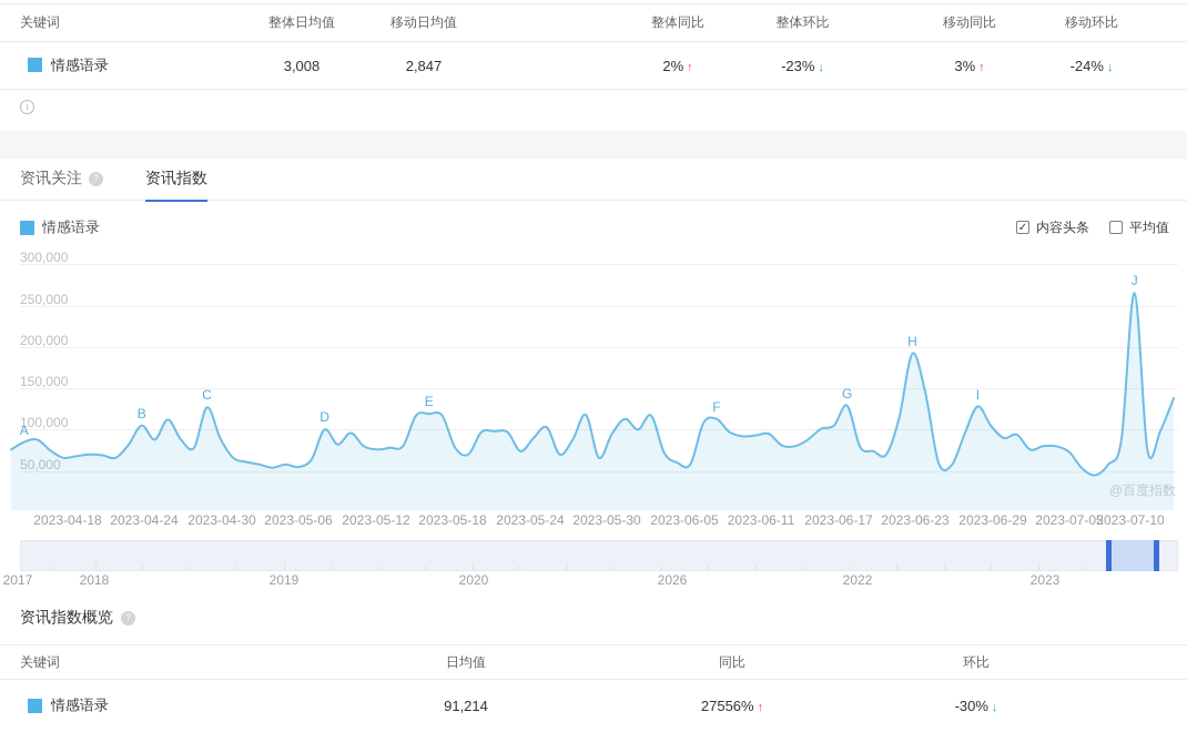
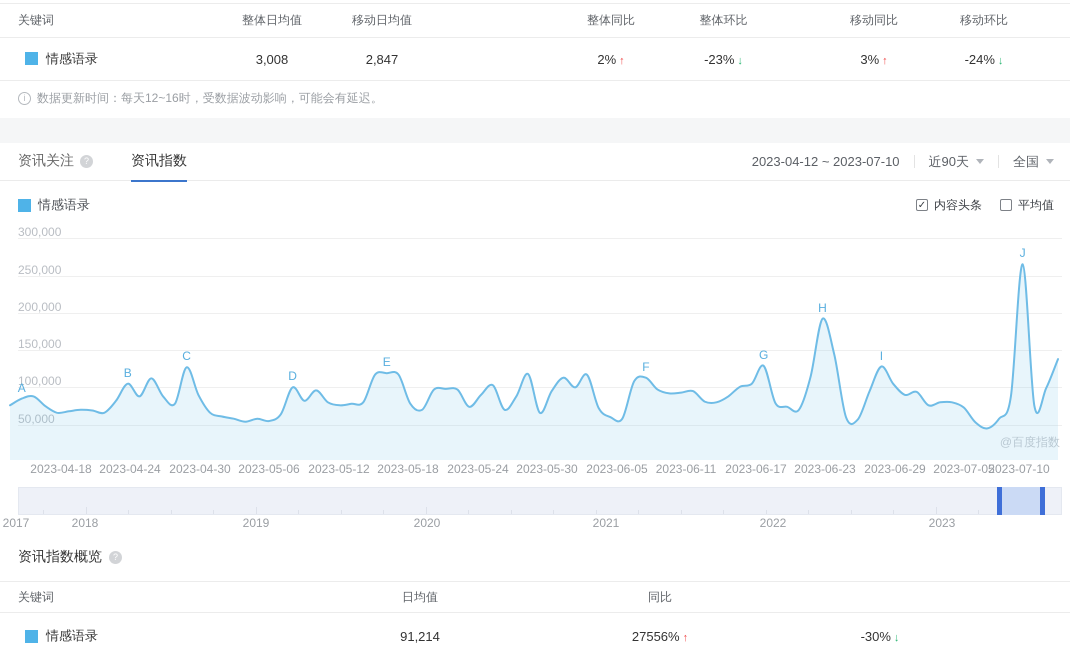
  关键词
  整体日均值
  移动日均值
  整体同比
  整体环比
  移动同比
  移动环比
  情感语录
  3,008
  2,847
  2% ↑
  -23% ↓
  3% ↑
  -24% ↓
  i
+ 数据更新时间：每天12~16时，受数据波动影响，可能会有延迟。
  资讯关注
  ?
  资讯指数
+ 2023-04-12 ~ 2023-07-10
+ 近90天
+ 全国
  情感语录
  ✓
  内容头条
  平均值
  @百度指数
  300,000
  250,000
  200,000
  150,000
  100,000
  50,000
  A
  B
  C
  D
  E
  F
  G
  H
  I
  J
  2023-04-18
  2023-04-24
  2023-04-30
  2023-05-06
  2023-05-12
  2023-05-18
  2023-05-24
  2023-05-30
  2023-06-05
  2023-06-11
  2023-06-17
  2023-06-23
  2023-06-29
  2023-07-05
  2023-07-10
  2017
  2018
  2019
  2020
- 2026
+ 2021
  2022
  2023
  资讯指数概览
  ?
  关键词
  日均值
  同比
- 环比
  情感语录
  91,214
  27556% ↑
  -30% ↓
